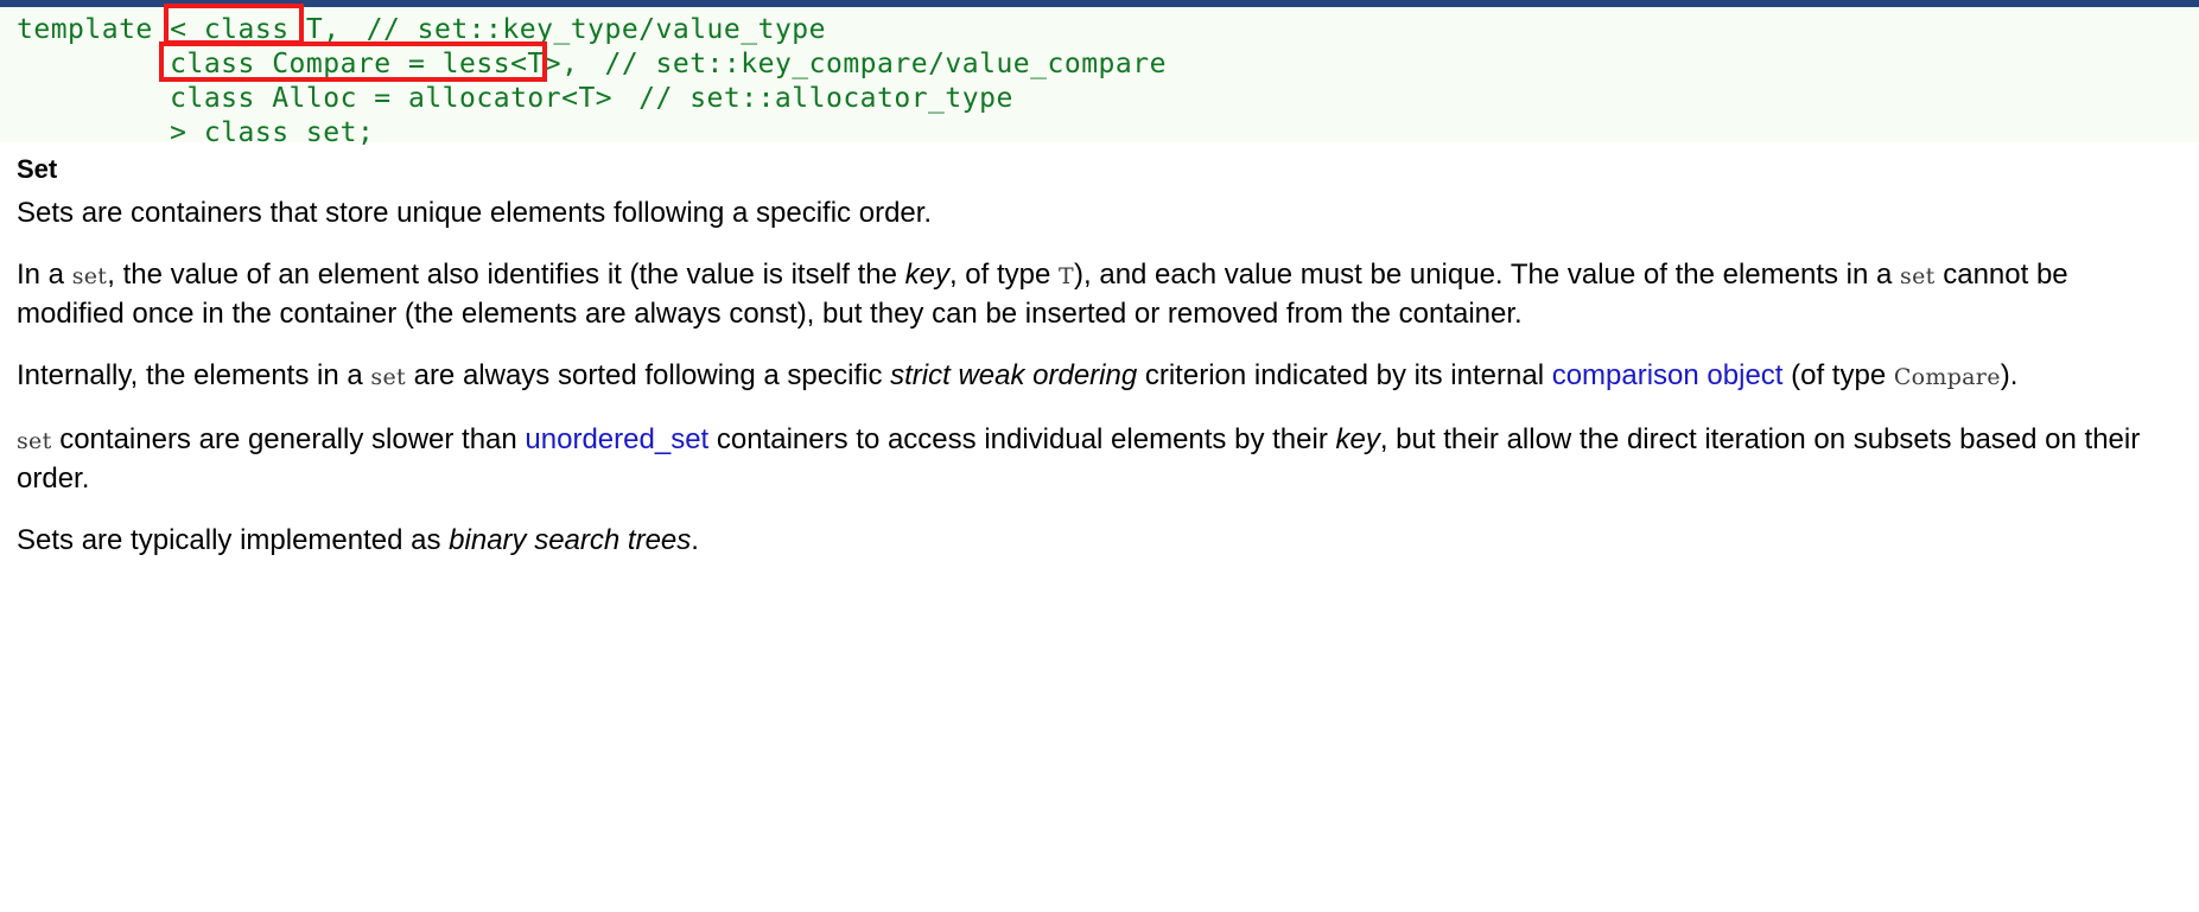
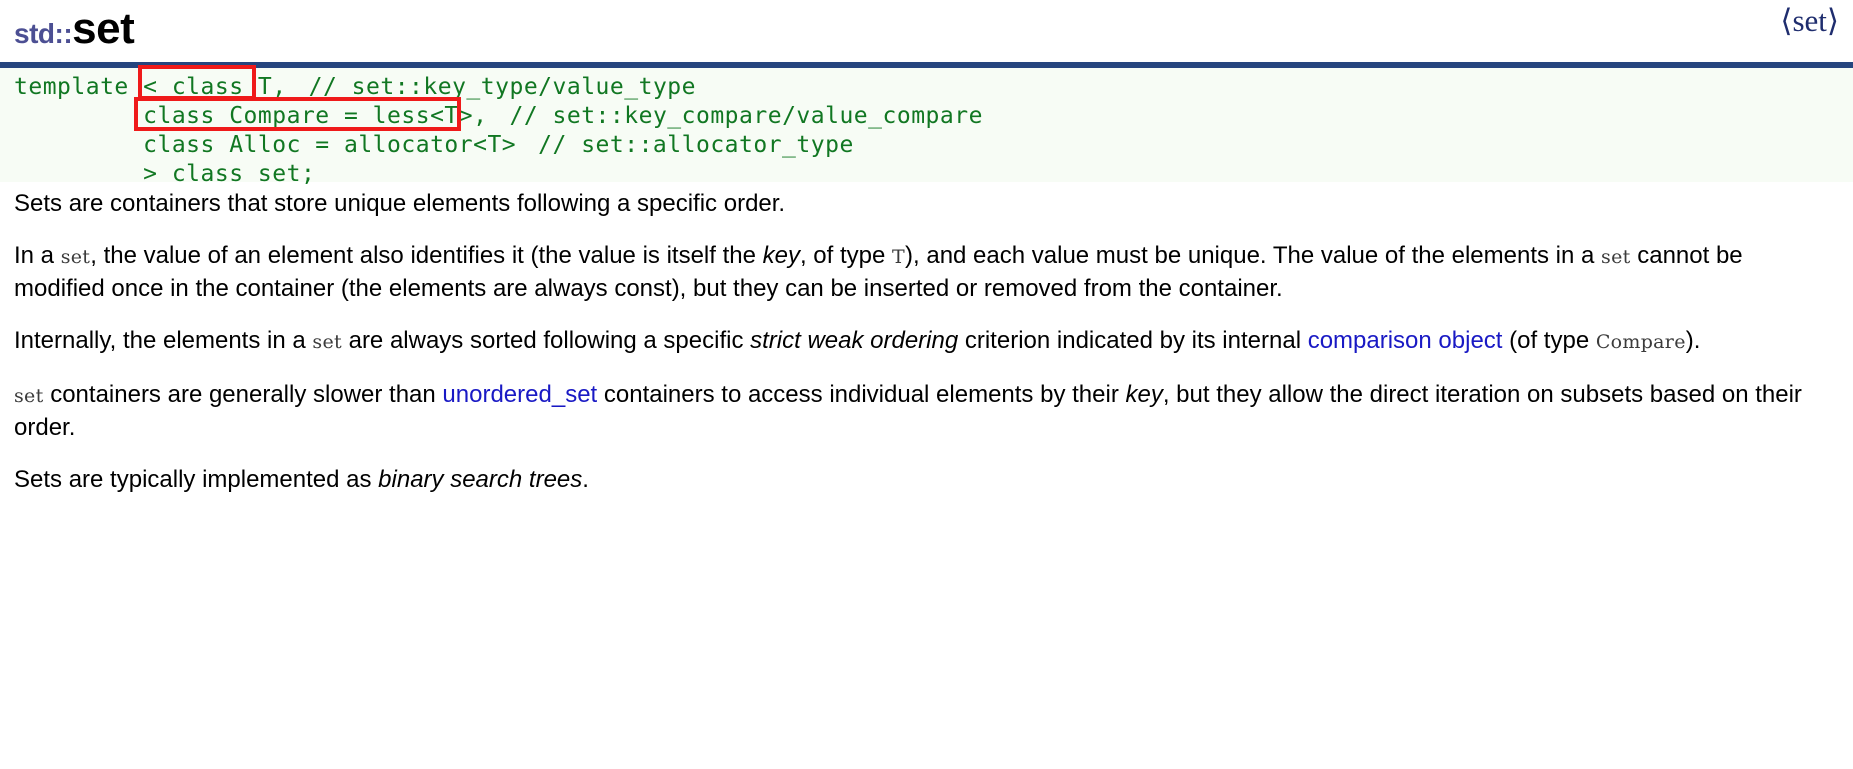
+ std::set
+ ⟨set⟩
  template < class T, // set::key_type/value_type
  class Compare = less<T>, // set::key_compare/value_compare
  class Alloc = allocator<T> // set::allocator_type
  > class set;
- Set
  Sets are containers that store unique elements following a specific order.
  In a set, the value of an element also identifies it (the value is itself the key, of type T), and each value must be unique. The value of the elements in a set cannot be modified once in the container (the elements are always const), but they can be inserted or removed from the container.
  Internally, the elements in a set are always sorted following a specific strict weak ordering criterion indicated by its internal comparison object (of type Compare).
- set containers are generally slower than unordered_set containers to access individual elements by their key, but their allow the direct iteration on subsets based on their order.
+ set containers are generally slower than unordered_set containers to access individual elements by their key, but they allow the direct iteration on subsets based on their order.
  Sets are typically implemented as binary search trees.
